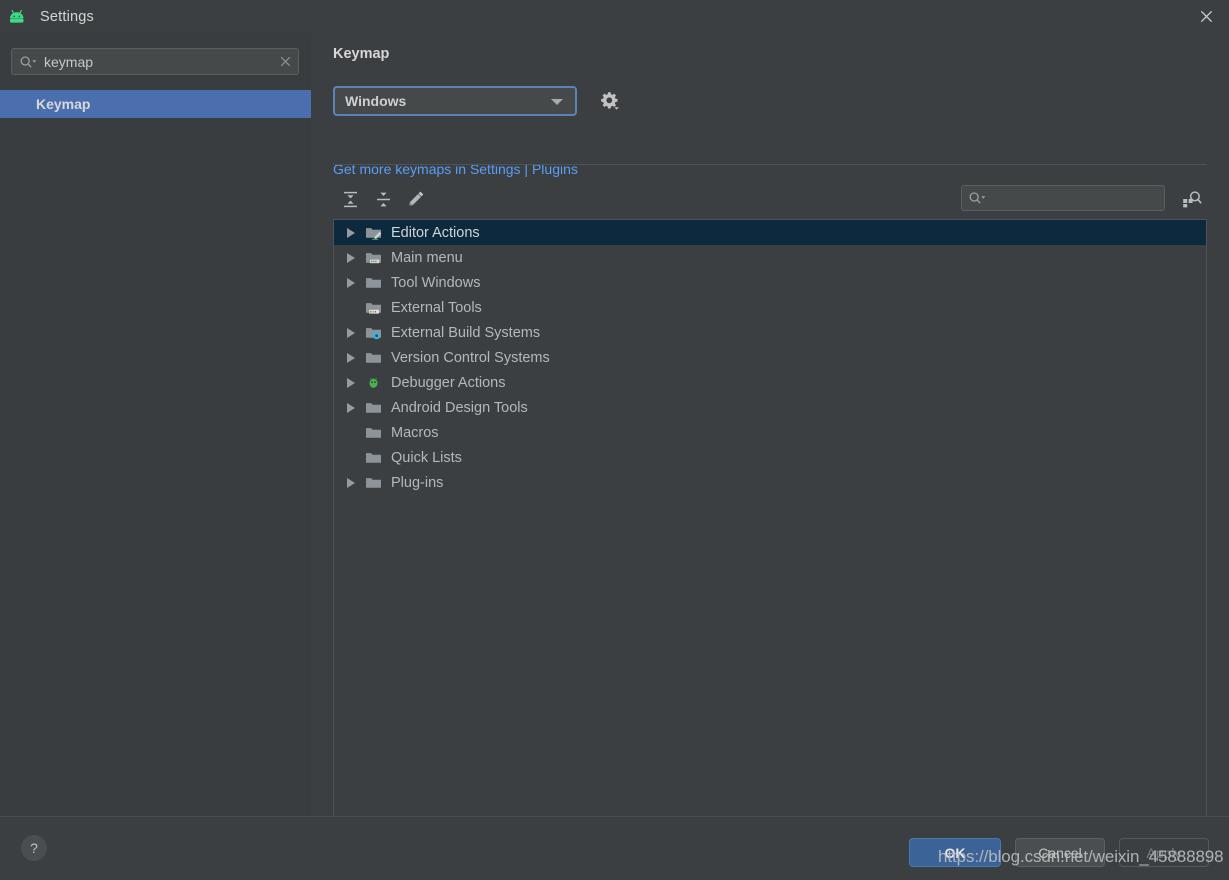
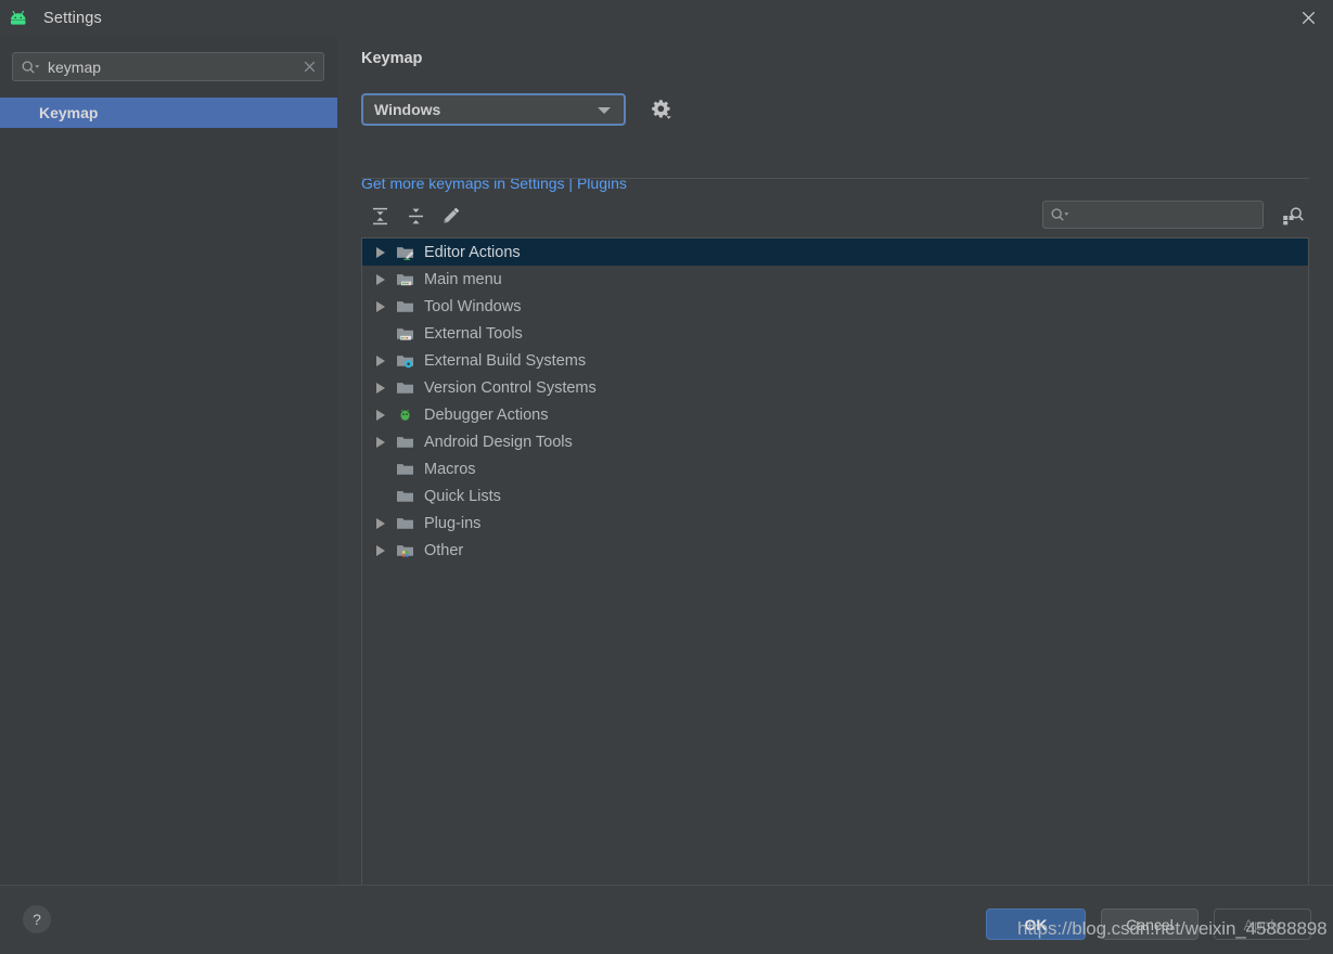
  Settings
  keymap
  Keymap
  Keymap
  Windows
  Get more keymaps in Settings | Plugins
  Editor Actions
  Main menu
  Tool Windows
  External Tools
  External Build Systems
  Version Control Systems
  Debugger Actions
  Android Design Tools
  Macros
  Quick Lists
  Plug-ins
+ Other
  ?
  OK
  Cancel
  Apply
  https://blog.csdn.net/weixin_45888898
